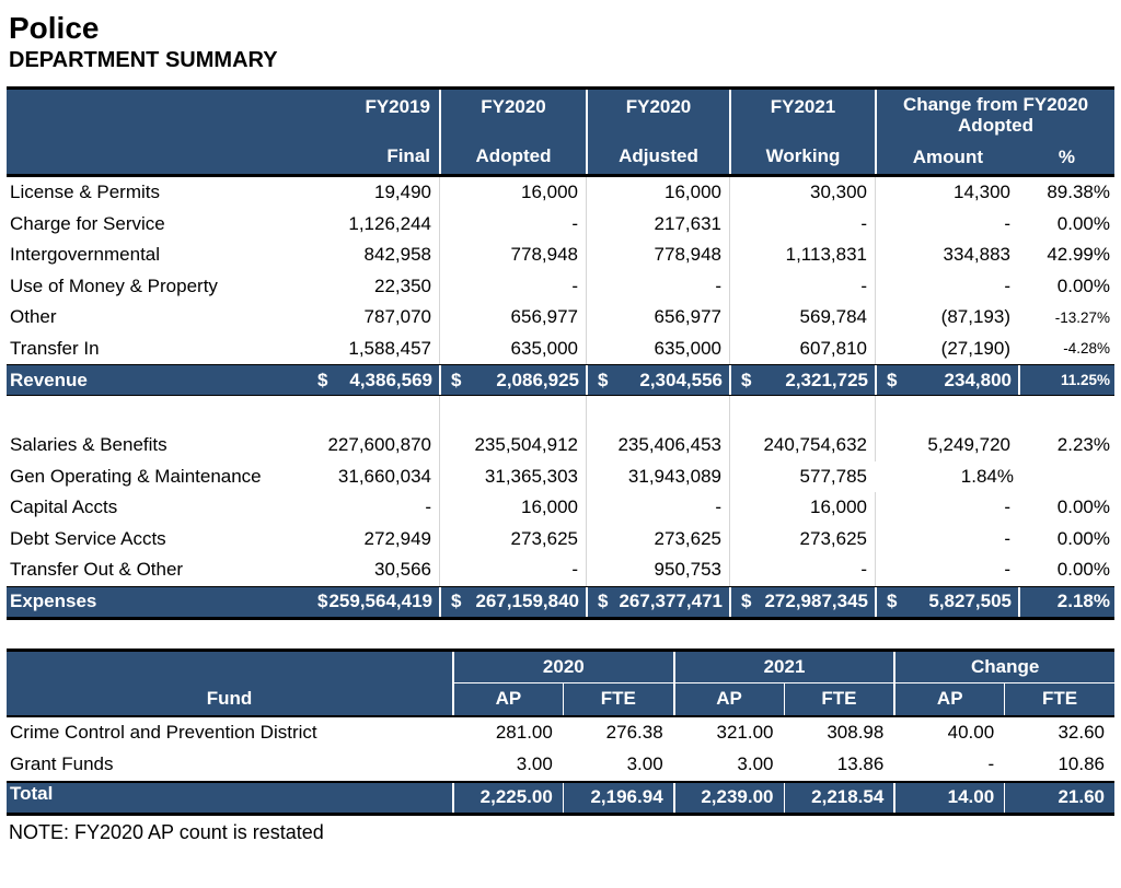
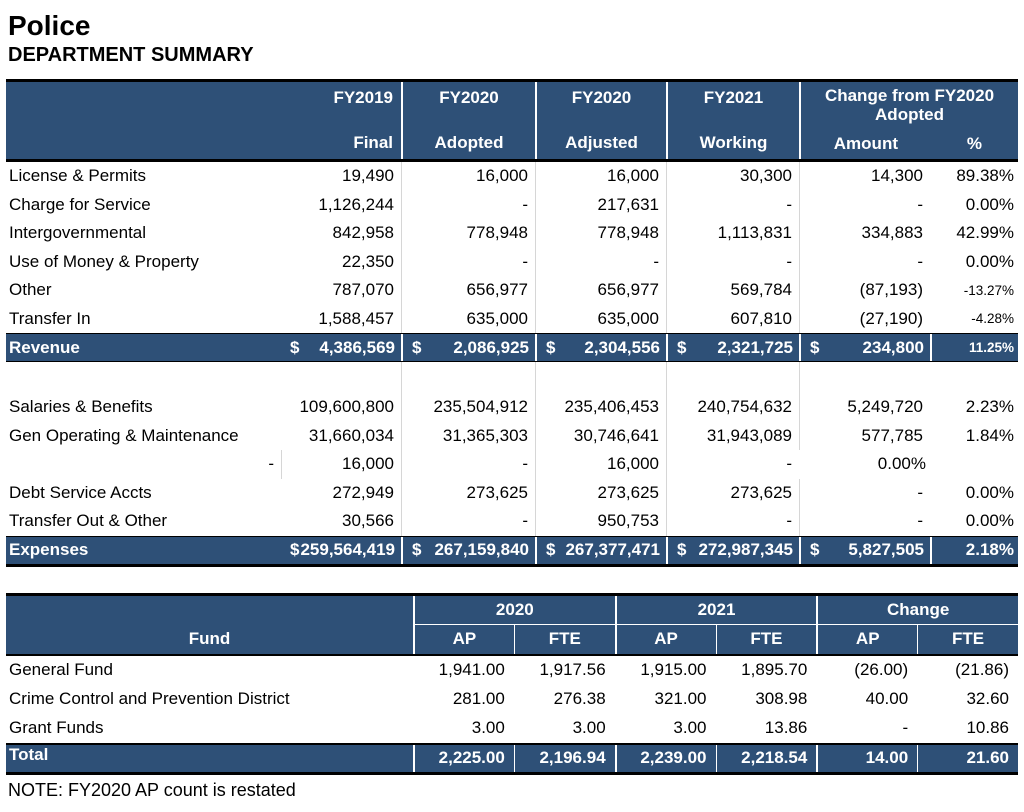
  Police
  DEPARTMENT SUMMARY
  FY2019
  Final
  FY2020
  Adopted
  FY2020
  Adjusted
  FY2021
  Working
  Change from FY2020 Adopted
  Amount
  %
  License & Permits
  19,490
  16,000
  16,000
  30,300
  14,300
  89.38%
  Charge for Service
  1,126,244
  -
  217,631
  -
  -
  0.00%
  Intergovernmental
  842,958
  778,948
  778,948
  1,113,831
  334,883
  42.99%
  Use of Money & Property
  22,350
  -
  -
  -
  -
  0.00%
  Other
  787,070
  656,977
  656,977
  569,784
  (87,193)
  -13.27%
  Transfer In
  1,588,457
  635,000
  635,000
  607,810
  (27,190)
  -4.28%
  Revenue
  $
  4,386,569
  $
  2,086,925
  $
  2,304,556
  $
  2,321,725
  $
  234,800
  11.25%
  Salaries & Benefits
- 227,600,870
+ 109,600,800
  235,504,912
  235,406,453
  240,754,632
  5,249,720
  2.23%
  Gen Operating & Maintenance
  31,660,034
  31,365,303
+ 30,746,641
  31,943,089
  577,785
  1.84%
- Capital Accts
  -
  16,000
  -
  16,000
  -
  0.00%
  Debt Service Accts
  272,949
  273,625
  273,625
  273,625
  -
  0.00%
  Transfer Out & Other
  30,566
  -
  950,753
  -
  -
  0.00%
  Expenses
  $
  259,564,419
  $
  267,159,840
  $
  267,377,471
  $
  272,987,345
  $
  5,827,505
  2.18%
  Fund
  2020
  2021
  Change
  AP
  FTE
  AP
  FTE
  AP
  FTE
+ General Fund
+ 1,941.00
+ 1,917.56
+ 1,915.00
+ 1,895.70
+ (26.00)
+ (21.86)
  Crime Control and Prevention District
  281.00
  276.38
  321.00
  308.98
  40.00
  32.60
  Grant Funds
  3.00
  3.00
  3.00
  13.86
  -
  10.86
  Total
  2,225.00
  2,196.94
  2,239.00
  2,218.54
  14.00
  21.60
  NOTE: FY2020 AP count is restated
